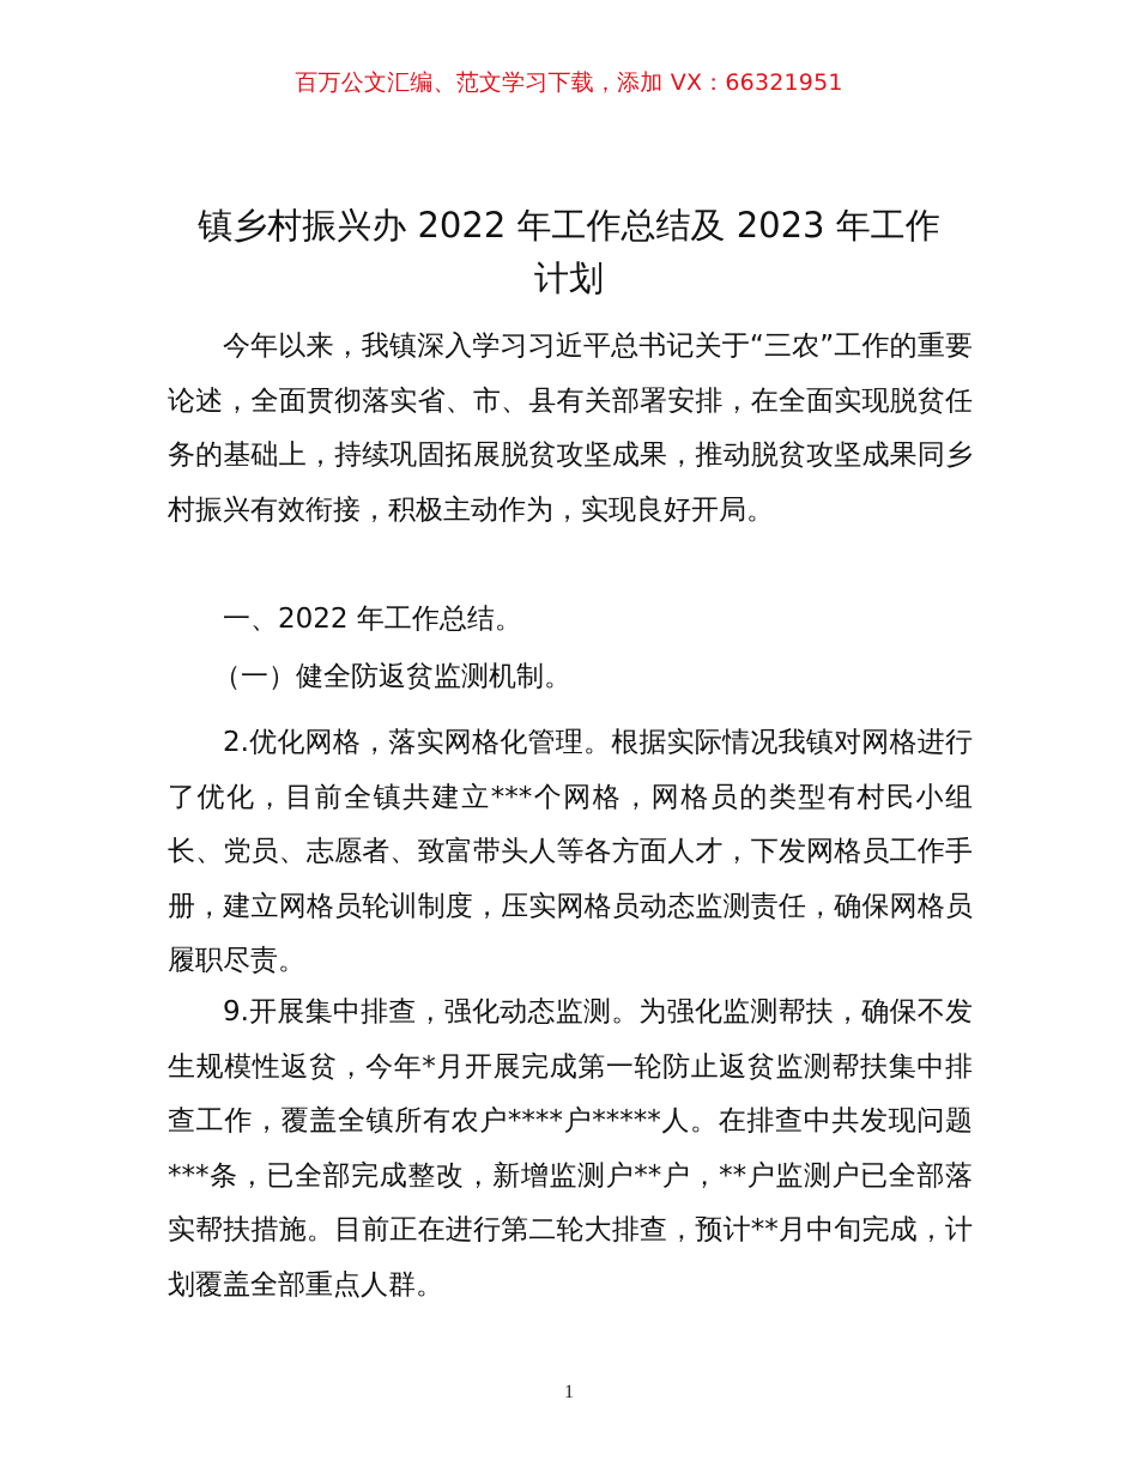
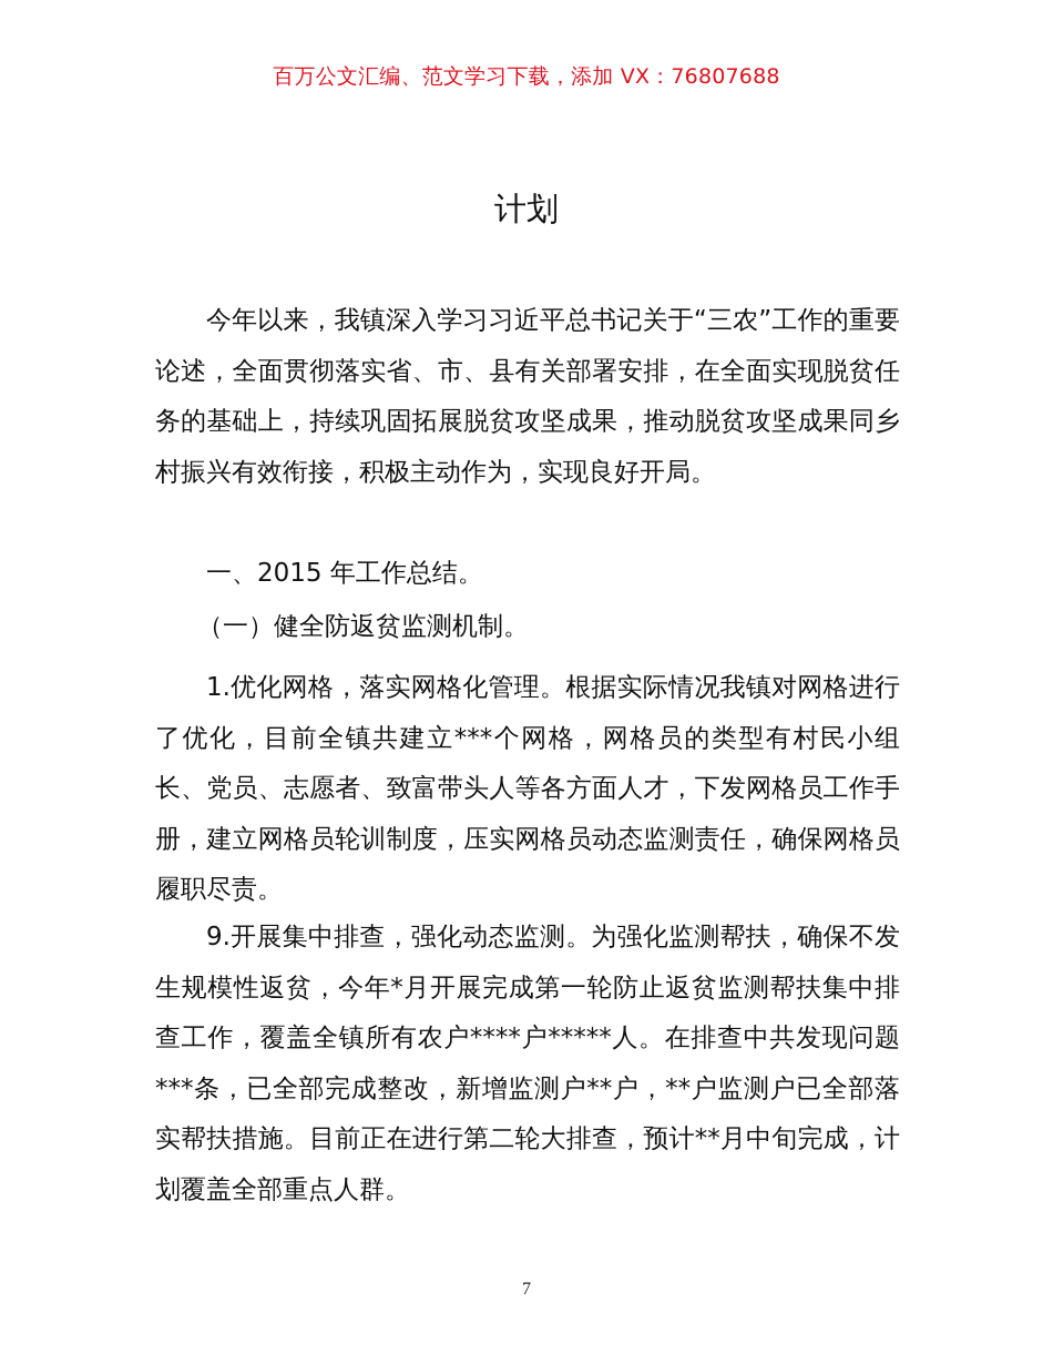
- 百万公文汇编、范文学习下载，添加 VX：66321951
+ 百万公文汇编、范文学习下载，添加 VX：76807688
- 镇乡村振兴办 2022 年工作总结及 2023 年工作
  计划
  今年以来，我镇深入学习习近平总书记关于“三农”工作的重要论述，全面贯彻落实省、市、县有关部署安排，在全面实现脱贫任务的基础上，持续巩固拓展脱贫攻坚成果，推动脱贫攻坚成果同乡村振兴有效衔接，积极主动作为，实现良好开局。
- 一、2022 年工作总结。
+ 一、2015 年工作总结。
  （一）健全防返贫监测机制。
- 2.优化网格，落实网格化管理。根据实际情况我镇对网格进行了优化，目前全镇共建立***个网格，网格员的类型有村民小组长、党员、志愿者、致富带头人等各方面人才，下发网格员工作手册，建立网格员轮训制度，压实网格员动态监测责任，确保网格员履职尽责。
+ 1.优化网格，落实网格化管理。根据实际情况我镇对网格进行了优化，目前全镇共建立***个网格，网格员的类型有村民小组长、党员、志愿者、致富带头人等各方面人才，下发网格员工作手册，建立网格员轮训制度，压实网格员动态监测责任，确保网格员履职尽责。
  9.开展集中排查，强化动态监测。为强化监测帮扶，确保不发生规模性返贫，今年*月开展完成第一轮防止返贫监测帮扶集中排查工作，覆盖全镇所有农户****户*****人。在排查中共发现问题***条，已全部完成整改，新增监测户**户，**户监测户已全部落实帮扶措施。目前正在进行第二轮大排查，预计**月中旬完成，计划覆盖全部重点人群。
- 1
+ 7
